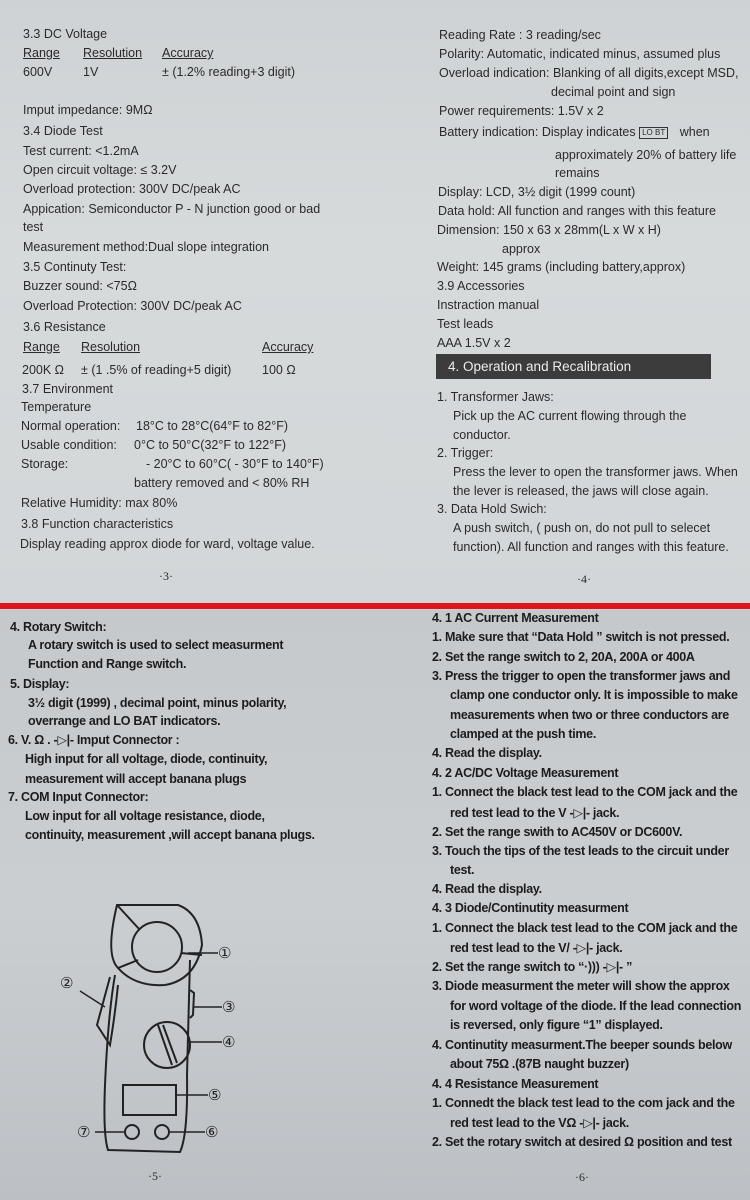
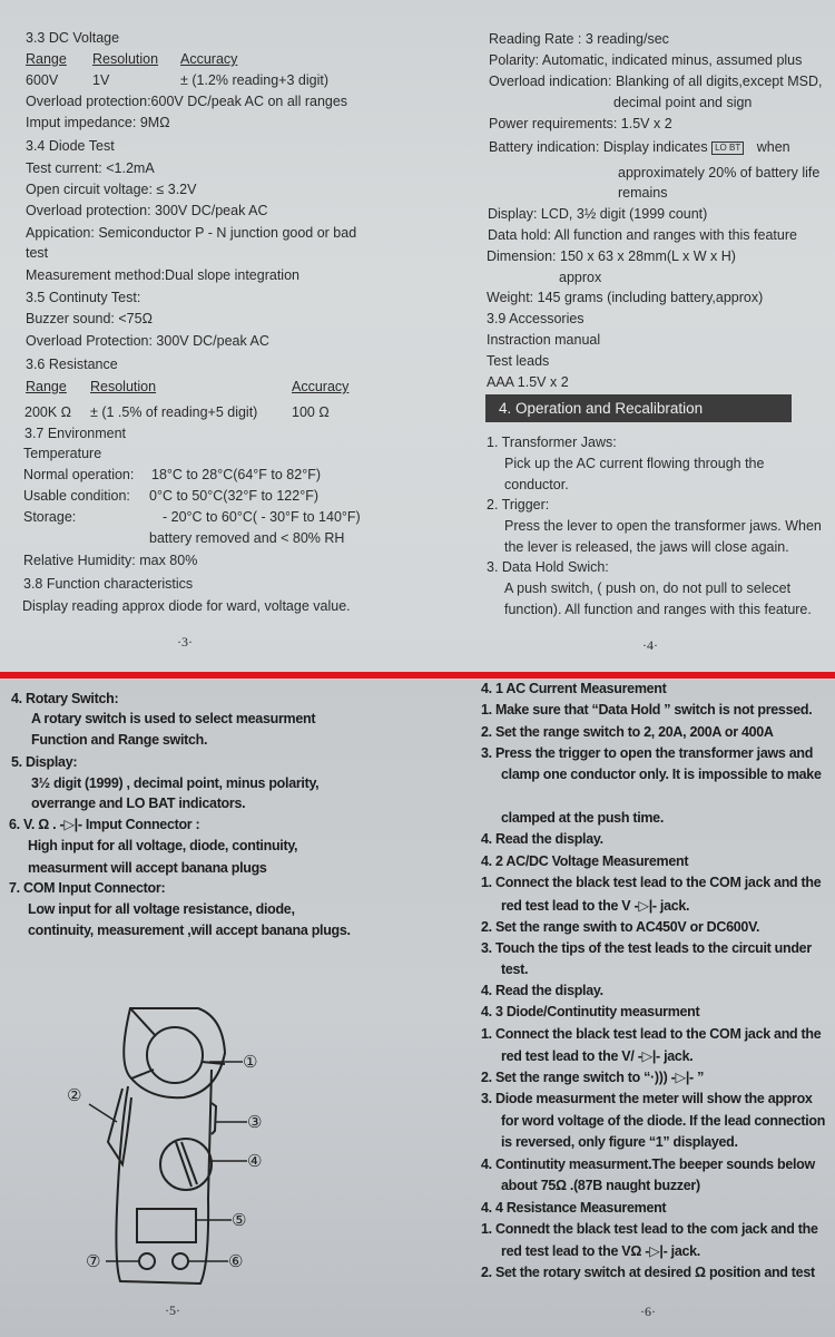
  3.3 DC Voltage
  Range
  Resolution
  Accuracy
  600V
  1V
  ± (1.2% reading+3 digit)
+ Overload protection:600V DC/peak AC on all ranges
  Imput impedance: 9MΩ
  3.4 Diode Test
  Test current: <1.2mA
  Open circuit voltage: ≤ 3.2V
  Overload protection: 300V DC/peak AC
  Appication: Semiconductor P - N junction good or bad
  test
  Measurement method:Dual slope integration
  3.5 Continuty Test:
  Buzzer sound: <75Ω
  Overload Protection: 300V DC/peak AC
  3.6 Resistance
  Range
  Resolution
  Accuracy
  200K Ω
  ± (1 .5% of reading+5 digit)
  100 Ω
  3.7 Environment
  Temperature
  Normal operation:
  18°C to 28°C(64°F to 82°F)
  Usable condition:
  0°C to 50°C(32°F to 122°F)
  Storage:
  - 20°C to 60°C( - 30°F to 140°F)
  battery removed and < 80% RH
  Relative Humidity: max 80%
  3.8 Function characteristics
  Display reading approx diode for ward, voltage value.
  ·3·
  Reading Rate : 3 reading/sec
  Polarity: Automatic, indicated minus, assumed plus
  Overload indication: Blanking of all digits,except MSD,
  decimal point and sign
  Power requirements: 1.5V x 2
  Battery indication: Display indicates LO BT when
  approximately 20% of battery life
  remains
  Display: LCD, 3½ digit (1999 count)
  Data hold: All function and ranges with this feature
  Dimension: 150 x 63 x 28mm(L x W x H)
  approx
  Weight: 145 grams (including battery,approx)
  3.9 Accessories
  Instraction manual
  Test leads
  AAA 1.5V x 2
  4. Operation and Recalibration
  1. Transformer Jaws:
  Pick up the AC current flowing through the
  conductor.
  2. Trigger:
  Press the lever to open the transformer jaws. When
  the lever is released, the jaws will close again.
  3. Data Hold Swich:
  A push switch, ( push on, do not pull to selecet
  function). All function and ranges with this feature.
  ·4·
  4. Rotary Switch:
  A rotary switch is used to select measurment
  Function and Range switch.
  5. Display:
  3½ digit (1999) , decimal point, minus polarity,
  overrange and LO BAT indicators.
  6. V. Ω . -▷|- Imput Connector :
  High input for all voltage, diode, continuity,
- measurement will accept banana plugs
+ measurment will accept banana plugs
  7. COM Input Connector:
  Low input for all voltage resistance, diode,
  continuity, measurement ,will accept banana plugs.
  ①
  ②
  ③
  ④
  ⑤
  ⑥
  ⑦
  ·5·
  4. 1 AC Current Measurement
  1. Make sure that “Data Hold ” switch is not pressed.
  2. Set the range switch to 2, 20A, 200A or 400A
  3. Press the trigger to open the transformer jaws and
  clamp one conductor only. It is impossible to make
- measurements when two or three conductors are
  clamped at the push time.
  4. Read the display.
  4. 2 AC/DC Voltage Measurement
  1. Connect the black test lead to the COM jack and the
  red test lead to the V -▷|- jack.
  2. Set the range swith to AC450V or DC600V.
  3. Touch the tips of the test leads to the circuit under
  test.
  4. Read the display.
  4. 3 Diode/Continutity measurment
  1. Connect the black test lead to the COM jack and the
  red test lead to the V/ -▷|- jack.
  2. Set the range switch to “·))) -▷|- ”
  3. Diode measurment the meter will show the approx
  for word voltage of the diode. If the lead connection
  is reversed, only figure “1” displayed.
  4. Continutity measurment.The beeper sounds below
  about 75Ω .(87B naught buzzer)
  4. 4 Resistance Measurement
  1. Connedt the black test lead to the com jack and the
  red test lead to the VΩ -▷|- jack.
  2. Set the rotary switch at desired Ω position and test
  ·6·
